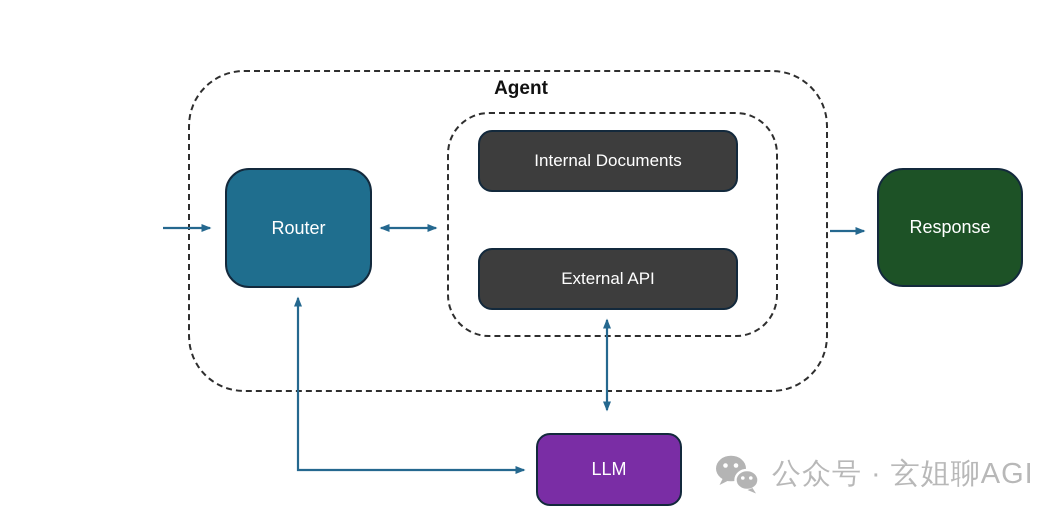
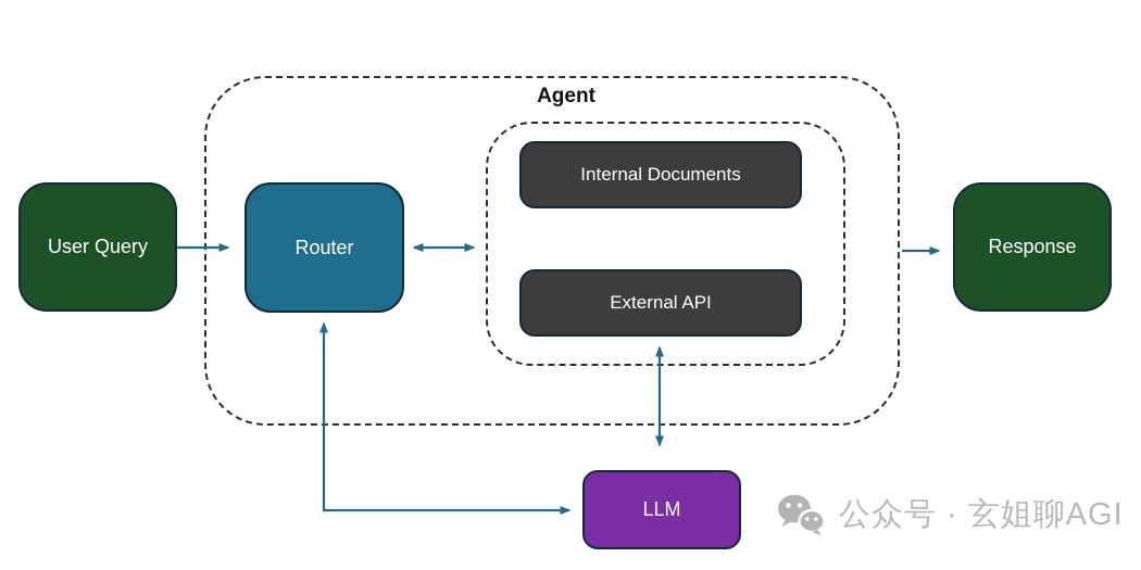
  Agent
+ User Query
  Router
  Internal Documents
  External API
  LLM
  Response
  公众号 · 玄姐聊AGI
